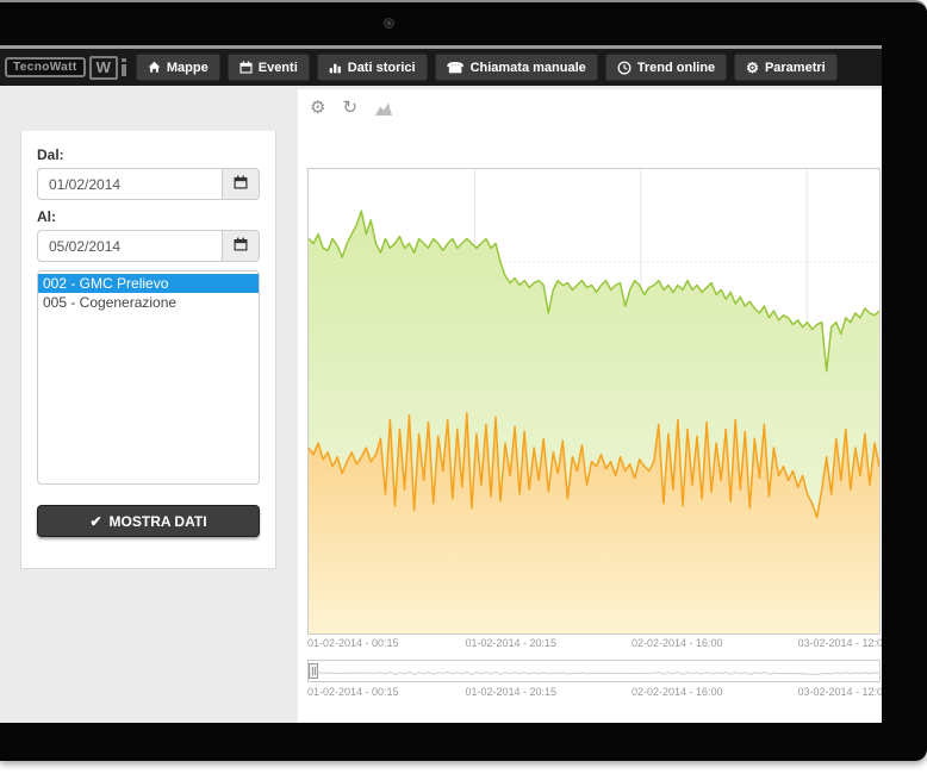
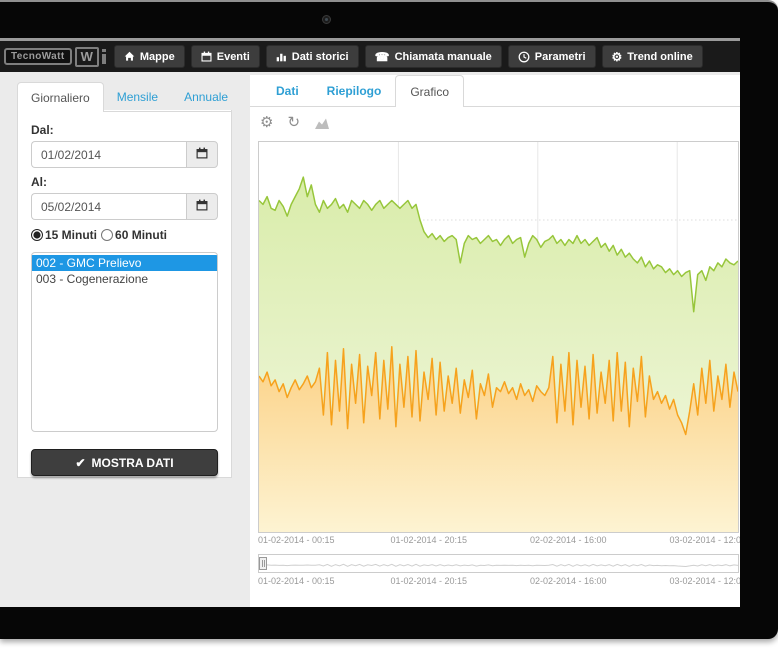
  TecnoWatt
  W
  Mappe
  Eventi
  Dati storici
  ☎
  Chiamata manuale
- Trend online
+ Parametri
  ⚙
- Parametri
+ Trend online
+ Giornaliero
+ Mensile
+ Annuale
  Dal:
  01/02/2014
  Al:
  05/02/2014
+ 15 Minuti
+ 60 Minuti
  002 - GMC Prelievo
- 005 - Cogenerazione
+ 003 - Cogenerazione
  ✔
  MOSTRA DATI
+ Dati
+ Riepilogo
+ Grafico
  ⚙
  ↻
  01-02-2014 - 00:15
  01-02-2014 - 20:15
  02-02-2014 - 16:00
  03-02-2014 - 12:0
  01-02-2014 - 00:15
  01-02-2014 - 20:15
  02-02-2014 - 16:00
  03-02-2014 - 12:0
